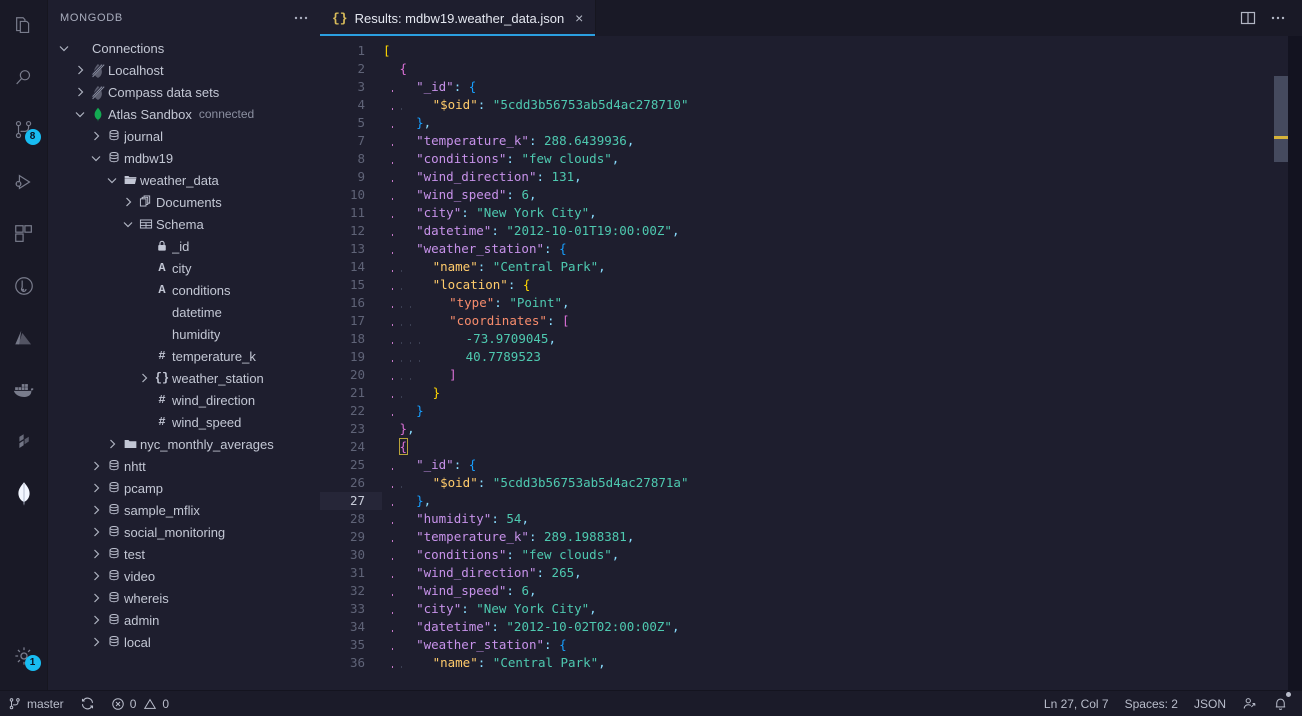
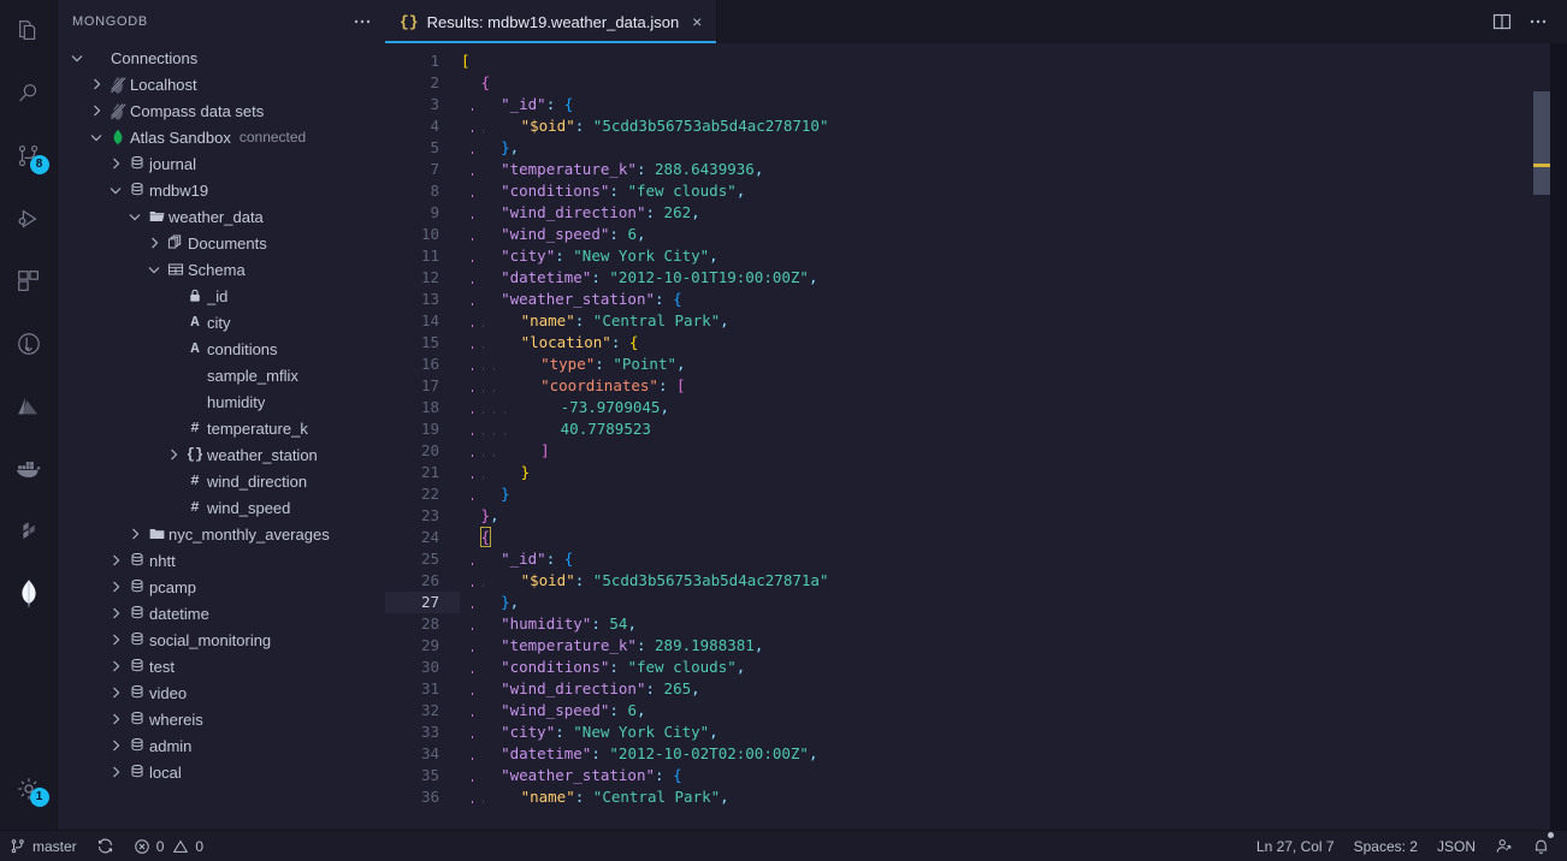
  8
  1
  MONGODB
  Connections
  Localhost
  Compass data sets
  Atlas Sandbox
  connected
  journal
  mdbw19
  weather_data
  Documents
  Schema
  _id
  A
  city
  A
  conditions
- datetime
+ sample_mflix
  humidity
  #
  temperature_k
  {}
  weather_station
  #
  wind_direction
  #
  wind_speed
  nyc_monthly_averages
  nhtt
  pcamp
- sample_mflix
+ datetime
  social_monitoring
  test
  video
  whereis
  admin
  local
  {}
  Results: mdbw19.weather_data.json
  ×
  1
  [
  2
  {
  3
  "_id": {
  4
  "$oid": "5cdd3b56753ab5d4ac278710"
  5
  },
  7
  "temperature_k": 288.6439936,
  8
  "conditions": "few clouds",
  9
- "wind_direction": 131,
+ "wind_direction": 262,
  10
  "wind_speed": 6,
  11
  "city": "New York City",
  12
  "datetime": "2012-10-01T19:00:00Z",
  13
  "weather_station": {
  14
  "name": "Central Park",
  15
  "location": {
  16
  "type": "Point",
  17
  "coordinates": [
  18
  -73.9709045,
  19
  40.7789523
  20
  ]
  21
  }
  22
  }
  23
  },
  24
  {
  25
  "_id": {
  26
  "$oid": "5cdd3b56753ab5d4ac27871a"
  27
  },
  28
  "humidity": 54,
  29
  "temperature_k": 289.1988381,
  30
  "conditions": "few clouds",
  31
  "wind_direction": 265,
  32
  "wind_speed": 6,
  33
  "city": "New York City",
  34
  "datetime": "2012-10-02T02:00:00Z",
  35
  "weather_station": {
  36
  "name": "Central Park",
  master
  0
  0
  Ln 27, Col 7
  Spaces: 2
  JSON
